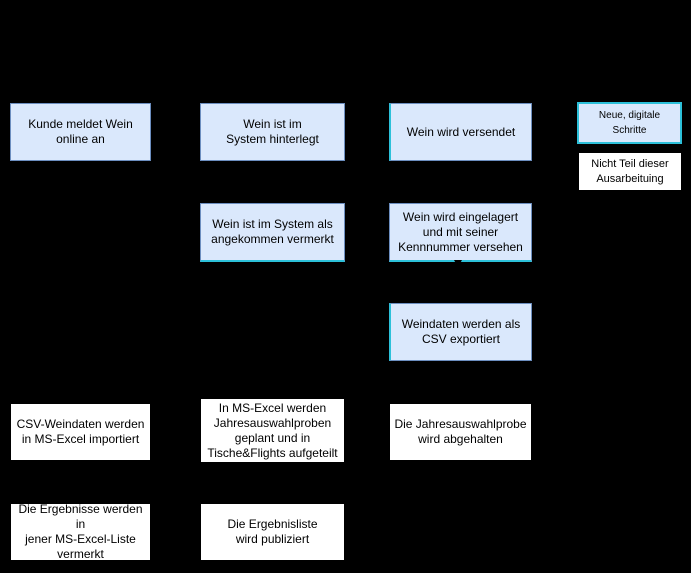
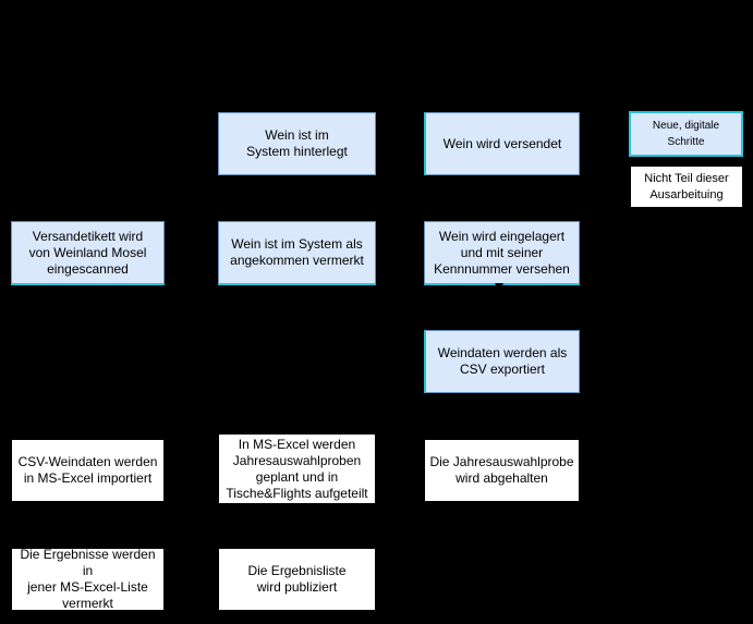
- Kunde meldet Wein
- online an
  Wein ist im
  System hinterlegt
  Wein wird versendet
  Neue, digitale Schritte
  Nicht Teil dieser
  Ausarbeituing
+ Versandetikett wird
+ von Weinland Mosel
+ eingescanned
  Wein ist im System als
  angekommen vermerkt
  Wein wird eingelagert
  und mit seiner
  Kennnummer versehen
  Weindaten werden als
  CSV exportiert
  CSV-Weindaten werden
  in MS-Excel importiert
  In MS-Excel werden
  Jahresauswahlproben
  geplant und in
  Tische&Flights aufgeteilt
  Die Jahresauswahlprobe
  wird abgehalten
  Die Ergebnisse werden in
  jener MS-Excel-Liste
  vermerkt
  Die Ergebnisliste
  wird publiziert
